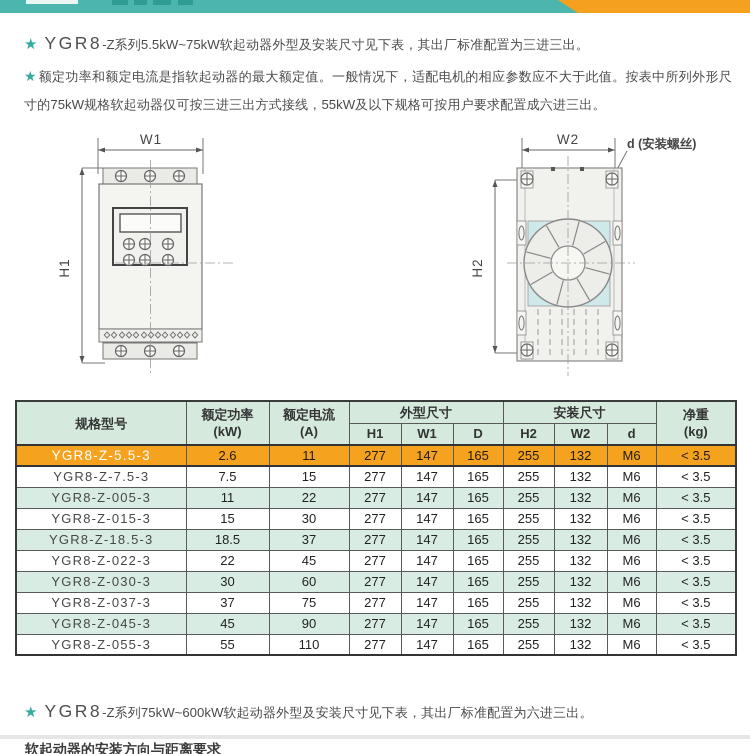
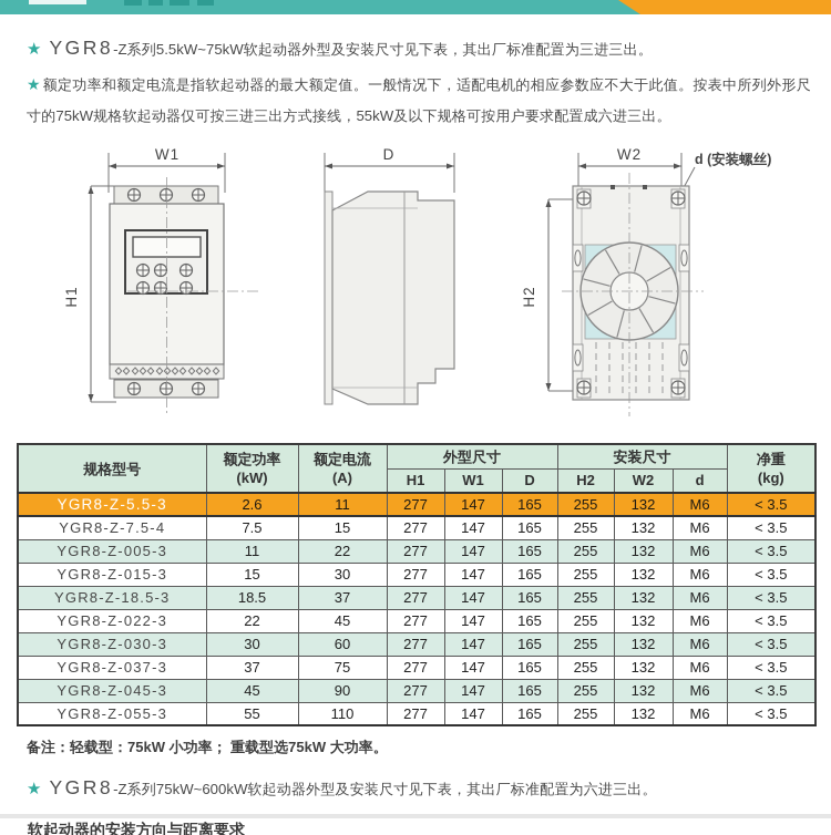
  ★ YGR8-Z系列5.5kW~75kW软起动器外型及安装尺寸见下表，其出厂标准配置为三进三出。
  ★ 额定功率和额定电流是指软起动器的最大额定值。一般情况下，适配电机的相应参数应不大于此值。按表中所列外形尺寸的75kW规格软起动器仅可按三进三出方式接线，55kW及以下规格可按用户要求配置成六进三出。
  W1
+ D
  W2
  d (安装螺丝)
  规格型号	额定功率(kW)	额定电流(A)	外型尺寸	安装尺寸	净重(kg)
  H1	W1	D	H2	W2	d
  YGR8-Z-5.5-3	2.6	11	277	147	165	255	132	M6	< 3.5
- YGR8-Z-7.5-3	7.5	15	277	147	165	255	132	M6	< 3.5
+ YGR8-Z-7.5-4	7.5	15	277	147	165	255	132	M6	< 3.5
  YGR8-Z-005-3	11	22	277	147	165	255	132	M6	< 3.5
  YGR8-Z-015-3	15	30	277	147	165	255	132	M6	< 3.5
  YGR8-Z-18.5-3	18.5	37	277	147	165	255	132	M6	< 3.5
  YGR8-Z-022-3	22	45	277	147	165	255	132	M6	< 3.5
  YGR8-Z-030-3	30	60	277	147	165	255	132	M6	< 3.5
  YGR8-Z-037-3	37	75	277	147	165	255	132	M6	< 3.5
  YGR8-Z-045-3	45	90	277	147	165	255	132	M6	< 3.5
  YGR8-Z-055-3	55	110	277	147	165	255	132	M6	< 3.5
+ 备注：轻载型：75kW 小功率； 重载型选75kW 大功率。
  ★ YGR8-Z系列75kW~600kW软起动器外型及安装尺寸见下表，其出厂标准配置为六进三出。
  软起动器的安装方向与距离要求
